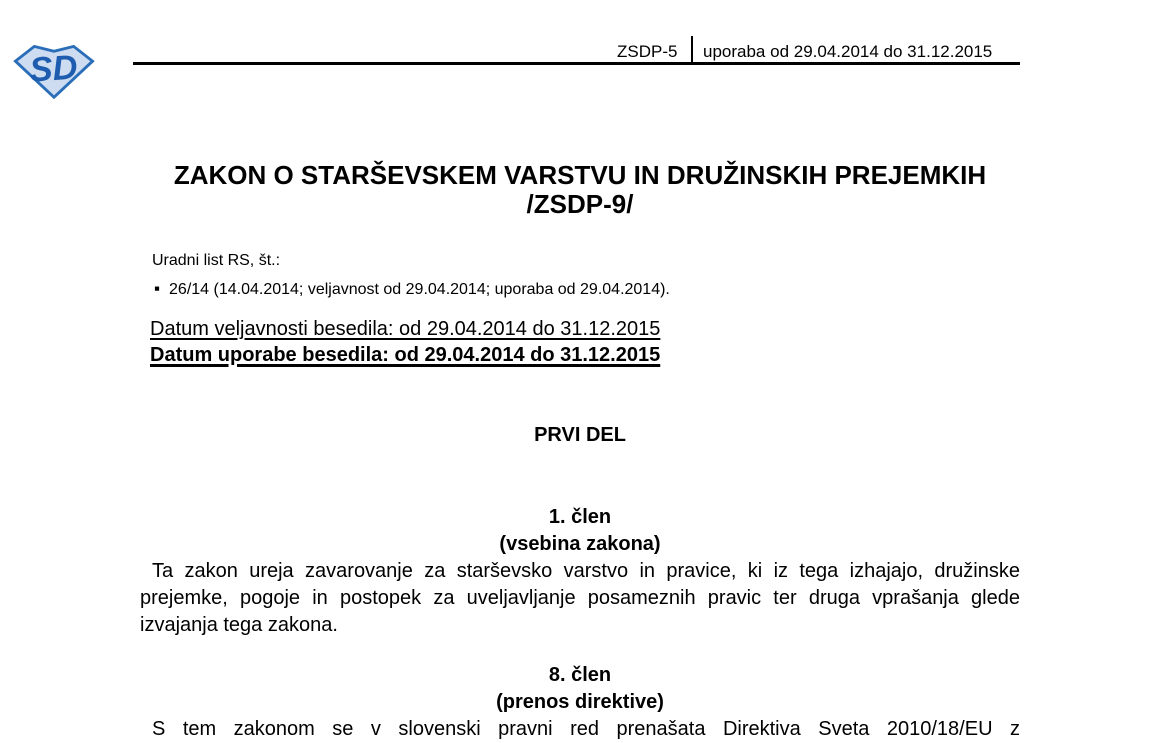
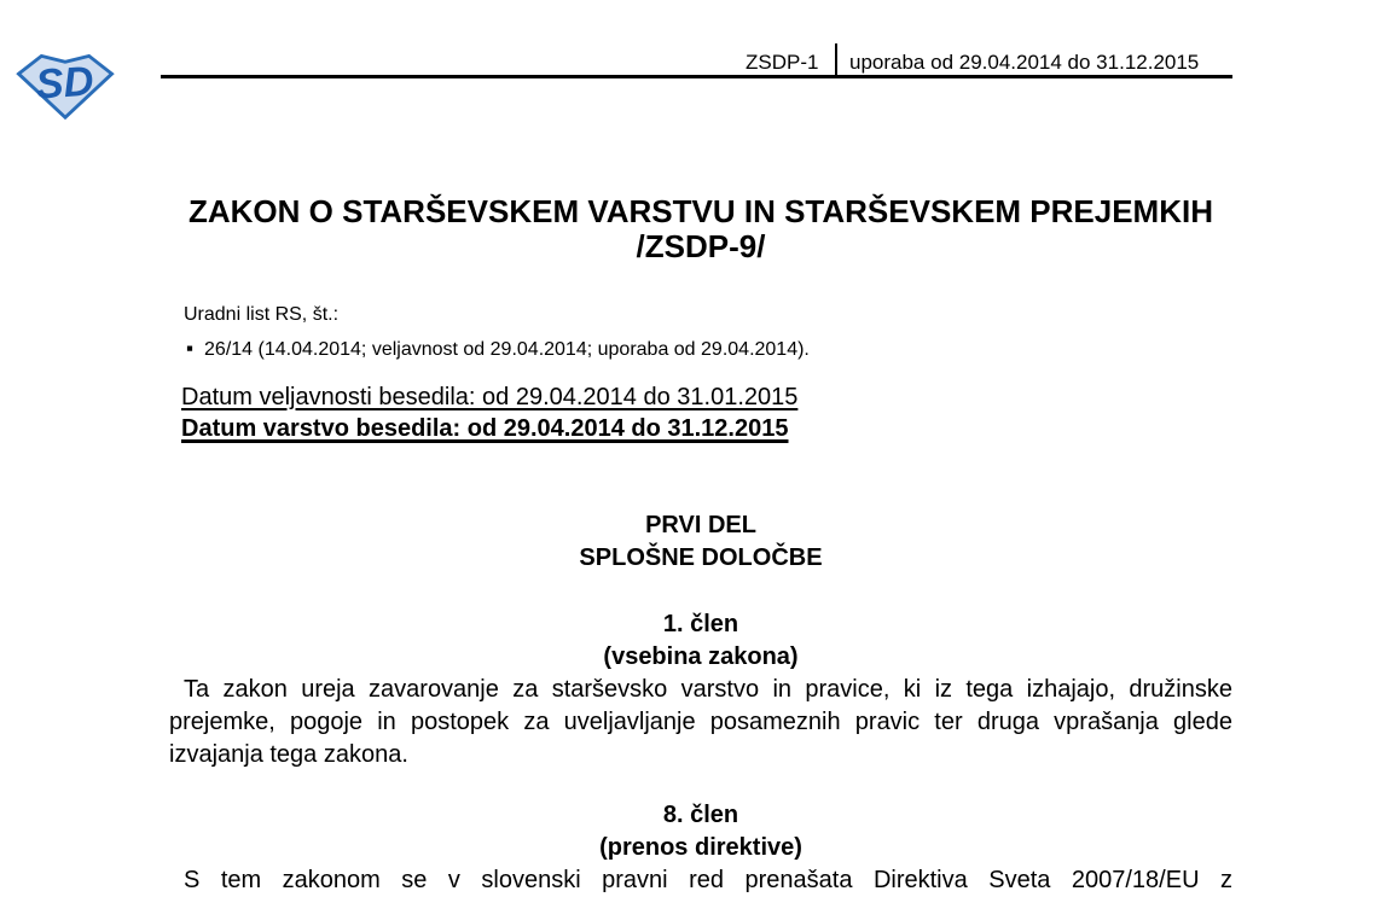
- ZSDP-5
+ ZSDP-1
  uporaba od 29.04.2014 do 31.12.2015
- ZAKON O STARŠEVSKEM VARSTVU IN DRUŽINSKIH PREJEMKIH
+ ZAKON O STARŠEVSKEM VARSTVU IN STARŠEVSKEM PREJEMKIH
  /ZSDP-9/
  Uradni list RS, št.:
  ▪
  26/14 (14.04.2014; veljavnost od 29.04.2014; uporaba od 29.04.2014).
- Datum veljavnosti besedila: od 29.04.2014 do 31.12.2015
+ Datum veljavnosti besedila: od 29.04.2014 do 31.01.2015
- Datum uporabe besedila: od 29.04.2014 do 31.12.2015
+ Datum varstvo besedila: od 29.04.2014 do 31.12.2015
  PRVI DEL
+ SPLOŠNE DOLOČBE
  1. člen
  (vsebina zakona)
  Ta zakon ureja zavarovanje za starševsko varstvo in pravice, ki iz tega izhajajo, družinske prejemke, pogoje in postopek za uveljavljanje posameznih pravic ter druga vprašanja glede izvajanja tega zakona.
  8. člen
  (prenos direktive)
- S tem zakonom se v slovenski pravni red prenašata Direktiva Sveta 2010/18/EU z
+ S tem zakonom se v slovenski pravni red prenašata Direktiva Sveta 2007/18/EU z
